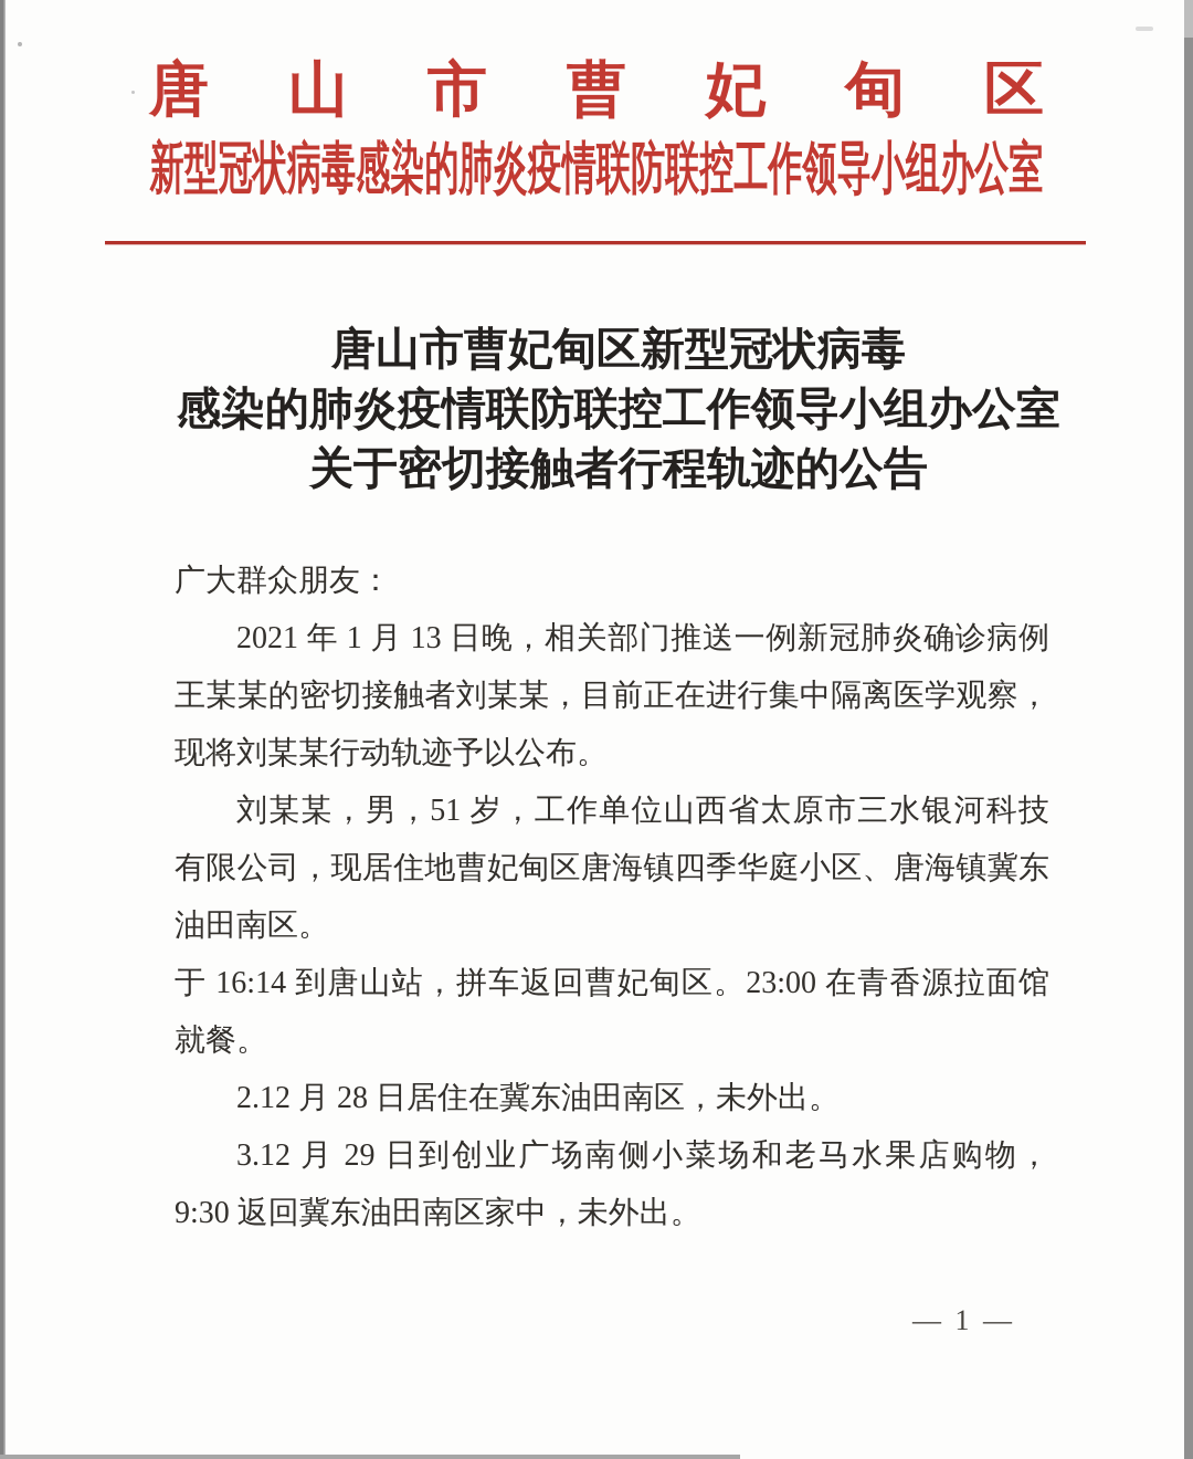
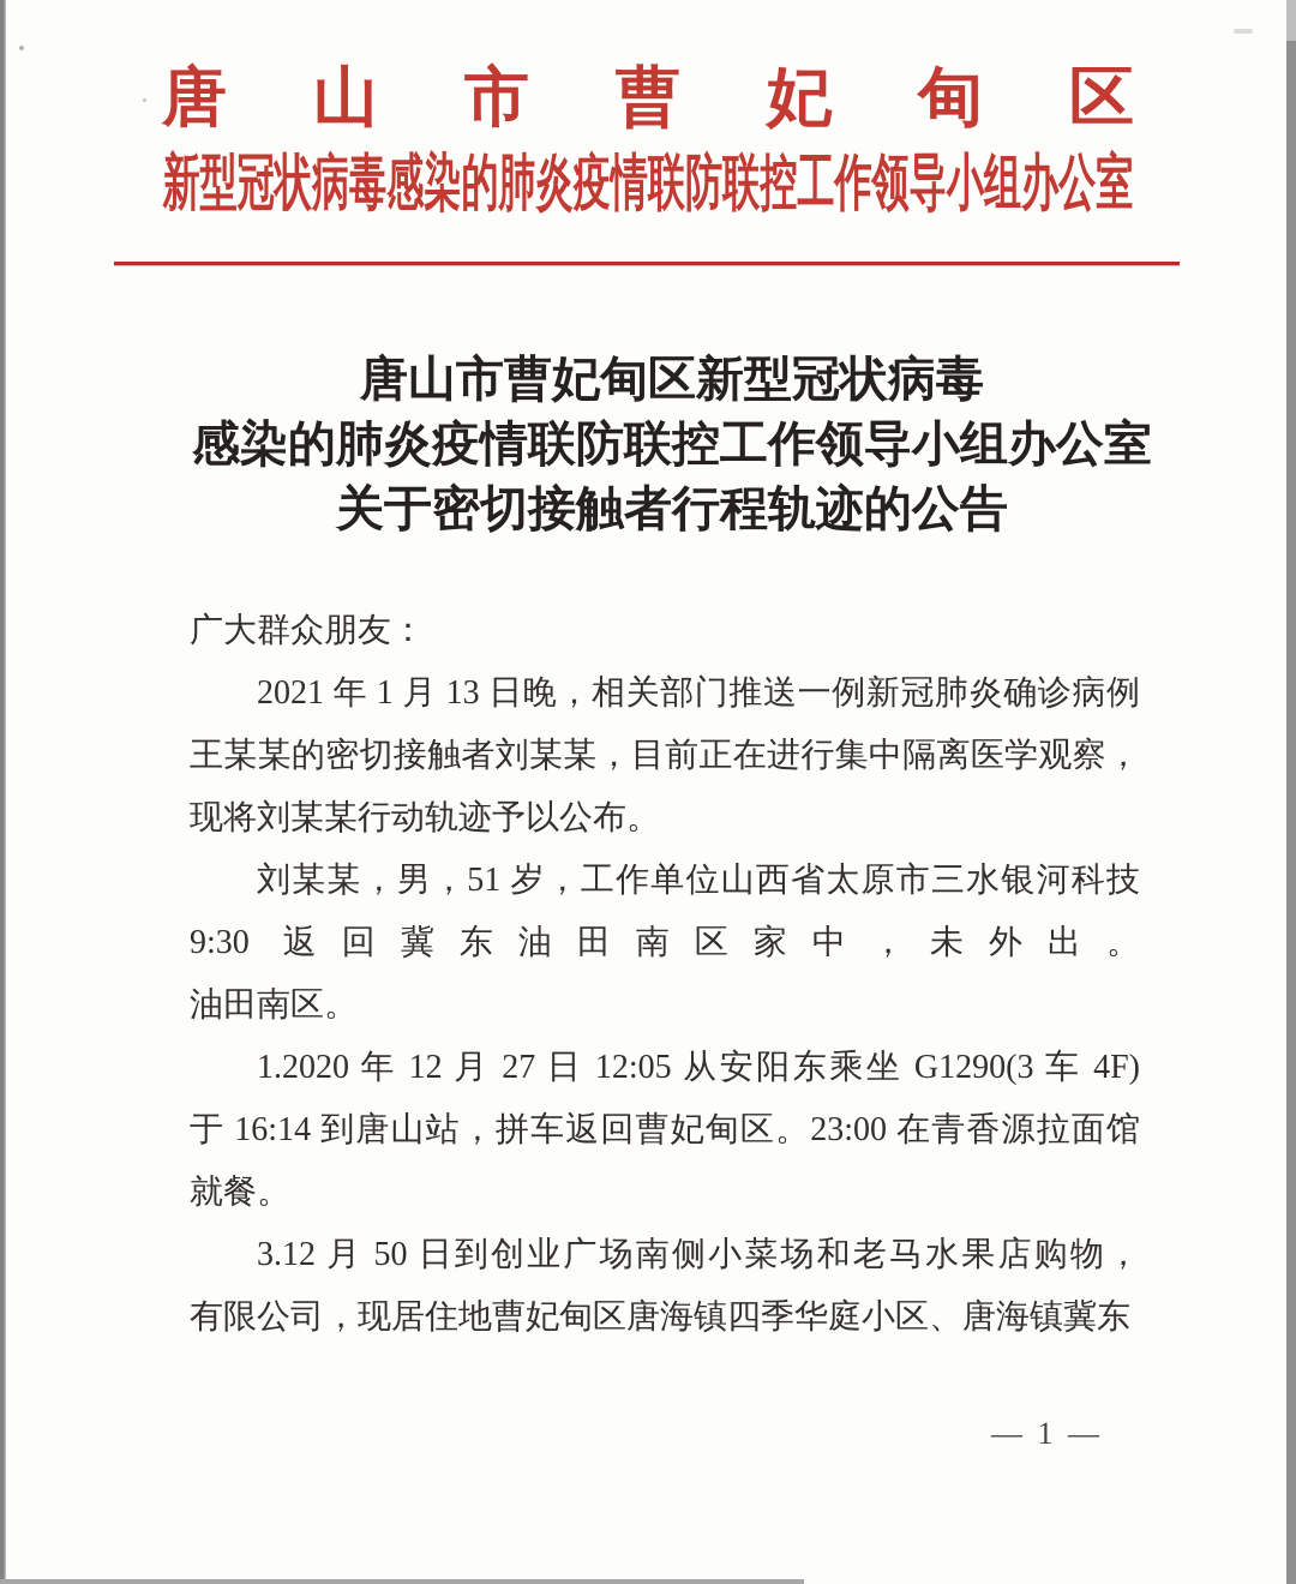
  唐山市曹妃甸区
  新型冠状病毒感染的肺炎疫情联防联控工作领导小组办公室
  唐山市曹妃甸区新型冠状病毒
  感染的肺炎疫情联防联控工作领导小组办公室
  关于密切接触者行程轨迹的公告
  广大群众朋友：
  2021 年 1 月 13 日晚，相关部门推送一例新冠肺炎确诊病例
  王某某的密切接触者刘某某，目前正在进行集中隔离医学观察，
  现将刘某某行动轨迹予以公布。
  刘某某，男，51 岁，工作单位山西省太原市三水银河科技
- 有限公司，现居住地曹妃甸区唐海镇四季华庭小区、唐海镇冀东
+ 9:30 返回冀东油田南区家中，未外出。
  油田南区。
+ 1.2020 年 12 月 27 日 12:05 从安阳东乘坐 G1290(3 车 4F)
  于 16:14 到唐山站，拼车返回曹妃甸区。23:00 在青香源拉面馆
  就餐。
- 2.12 月 28 日居住在冀东油田南区，未外出。
- 3.12 月 29 日到创业广场南侧小菜场和老马水果店购物，
+ 3.12 月 50 日到创业广场南侧小菜场和老马水果店购物，
- 9:30 返回冀东油田南区家中，未外出。
+ 有限公司，现居住地曹妃甸区唐海镇四季华庭小区、唐海镇冀东
  — 1 —
